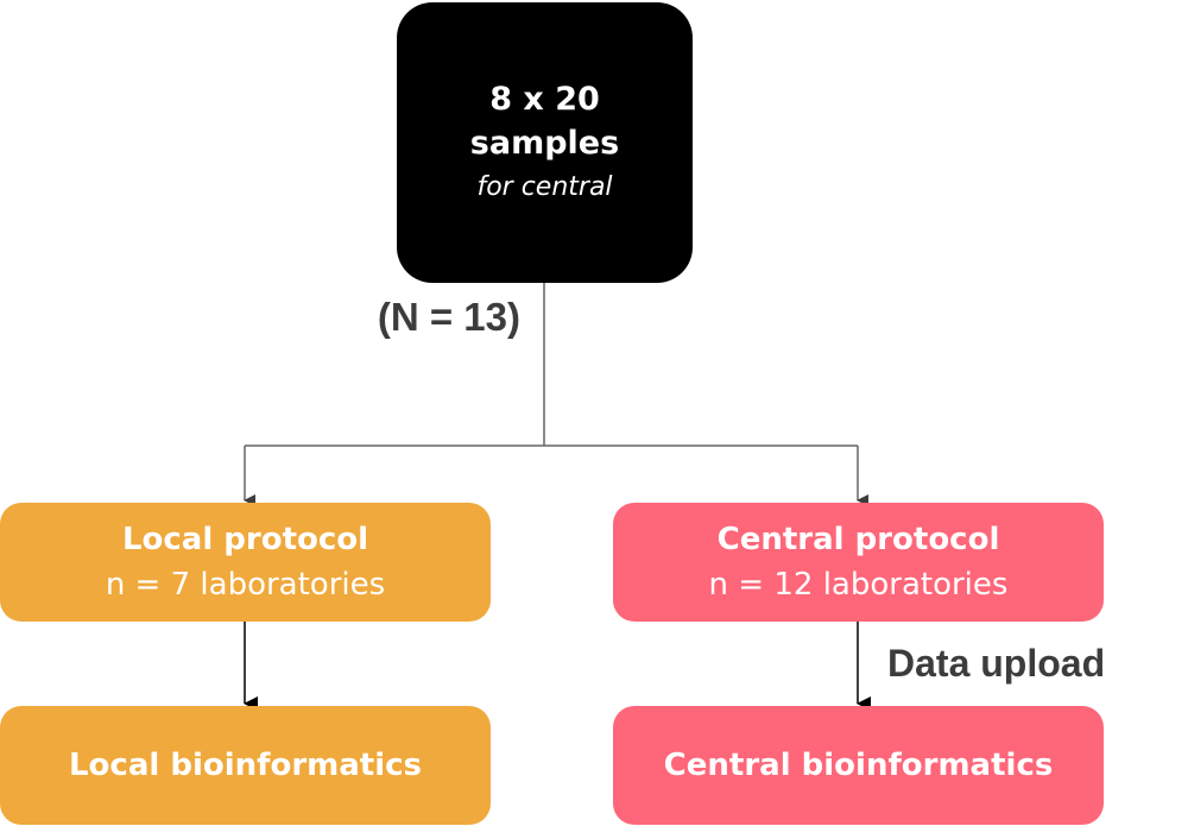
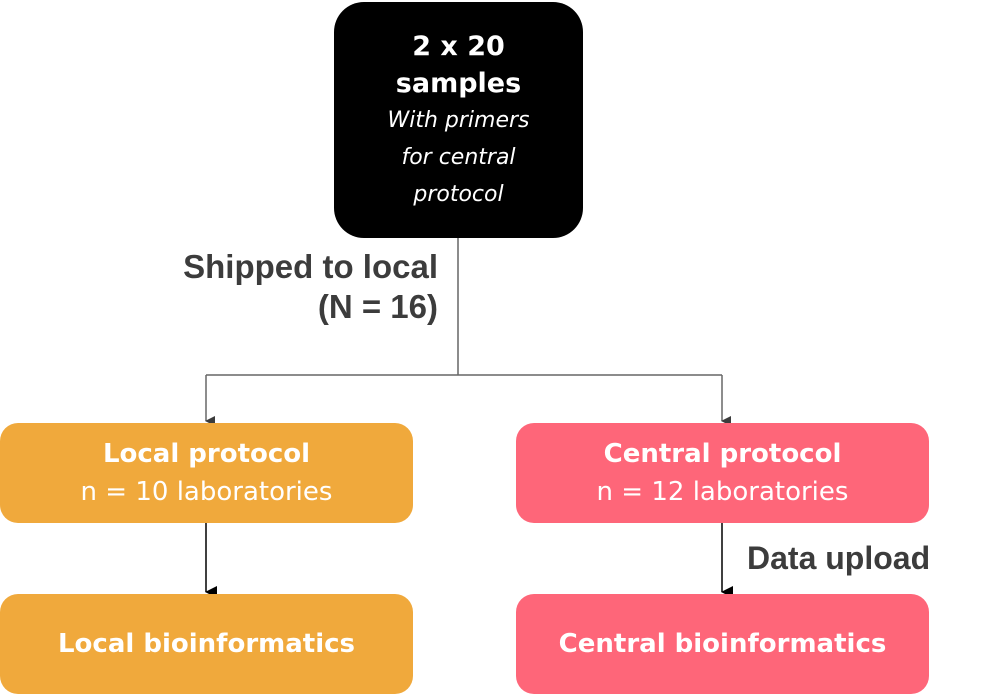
- 8 x 20
+ 2 x 20
  samples
+ With primers
  for central
+ protocol
+ Shipped to local
- (N = 13)
+ (N = 16)
  Local protocol
- n = 7 laboratories
+ n = 10 laboratories
  Central protocol
  n = 12 laboratories
  Data upload
  Local bioinformatics
  Central bioinformatics
